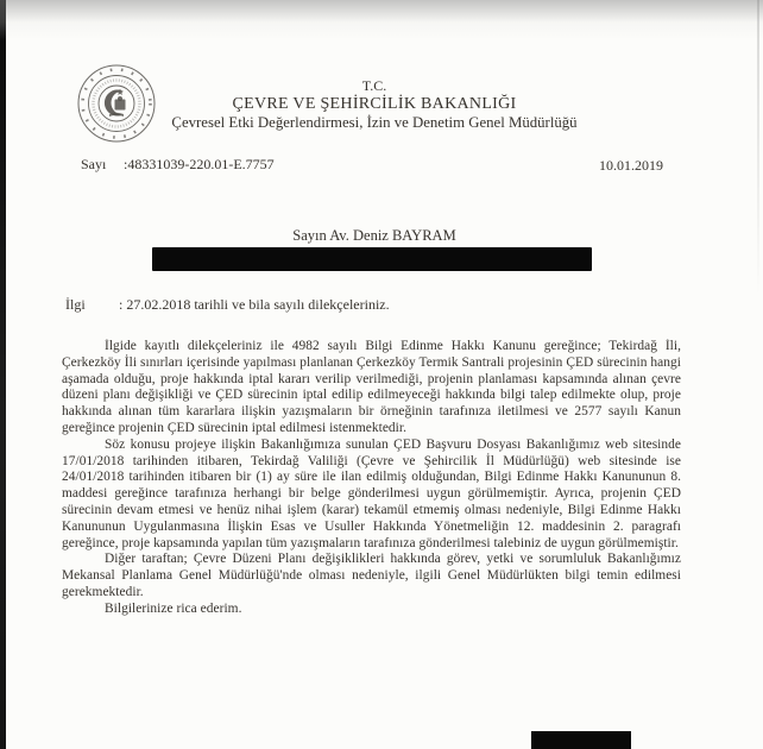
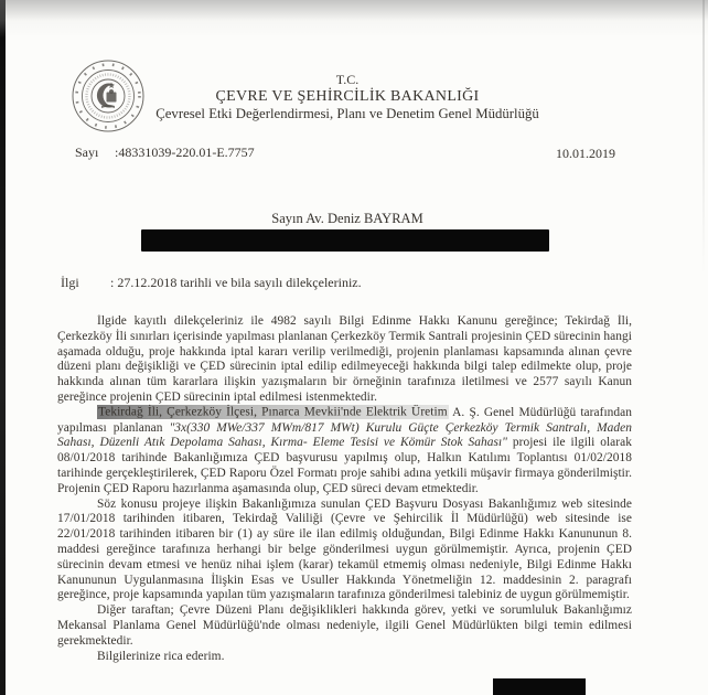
  T.C.
  ÇEVRE VE ŞEHİRCİLİK BAKANLIĞI
- Çevresel Etki Değerlendirmesi, İzin ve Denetim Genel Müdürlüğü
+ Çevresel Etki Değerlendirmesi, Planı ve Denetim Genel Müdürlüğü
  Sayı
  :48331039-220.01-E.7757
  10.01.2019
  Sayın Av. Deniz BAYRAM
  İlgi
- : 27.02.2018 tarihli ve bila sayılı dilekçeleriniz.
+ : 27.12.2018 tarihli ve bila sayılı dilekçeleriniz.
  İlgide kayıtlı dilekçeleriniz ile 4982 sayılı Bilgi Edinme Hakkı Kanunu gereğince; Tekirdağ İli, Çerkezköy İli sınırları içerisinde yapılması planlanan Çerkezköy Termik Santrali projesinin ÇED sürecinin hangi aşamada olduğu, proje hakkında iptal kararı verilip verilmediği, projenin planlaması kapsamında alınan çevre düzeni planı değişikliği ve ÇED sürecinin iptal edilip edilmeyeceği hakkında bilgi talep edilmekte olup, proje hakkında alınan tüm kararlara ilişkin yazışmaların bir örneğinin tarafınıza iletilmesi ve 2577 sayılı Kanun gereğince projenin ÇED sürecinin iptal edilmesi istenmektedir.
+ Tekirdağ İli, Çerkezköy İlçesi, Pınarca Mevkii'nde Elektrik Üretim A. Ş. Genel Müdürlüğü tarafından yapılması planlanan "3x(330 MWe/337 MWm/817 MWt) Kurulu Güçte Çerkezköy Termik Santralı, Maden Sahası, Düzenli Atık Depolama Sahası, Kırma- Eleme Tesisi ve Kömür Stok Sahası" projesi ile ilgili olarak 08/01/2018 tarihinde Bakanlığımıza ÇED başvurusu yapılmış olup, Halkın Katılımı Toplantısı 01/02/2018 tarihinde gerçekleştirilerek, ÇED Raporu Özel Formatı proje sahibi adına yetkili müşavir firmaya gönderilmiştir. Projenin ÇED Raporu hazırlanma aşamasında olup, ÇED süreci devam etmektedir.
- Söz konusu projeye ilişkin Bakanlığımıza sunulan ÇED Başvuru Dosyası Bakanlığımız web sitesinde 17/01/2018 tarihinden itibaren, Tekirdağ Valiliği (Çevre ve Şehircilik İl Müdürlüğü) web sitesinde ise 24/01/2018 tarihinden itibaren bir (1) ay süre ile ilan edilmiş olduğundan, Bilgi Edinme Hakkı Kanununun 8. maddesi gereğince tarafınıza herhangi bir belge gönderilmesi uygun görülmemiştir. Ayrıca, projenin ÇED sürecinin devam etmesi ve henüz nihai işlem (karar) tekamül etmemiş olması nedeniyle, Bilgi Edinme Hakkı Kanununun Uygulanmasına İlişkin Esas ve Usuller Hakkında Yönetmeliğin 12. maddesinin 2. paragrafı gereğince, proje kapsamında yapılan tüm yazışmaların tarafınıza gönderilmesi talebiniz de uygun görülmemiştir.
+ Söz konusu projeye ilişkin Bakanlığımıza sunulan ÇED Başvuru Dosyası Bakanlığımız web sitesinde 17/01/2018 tarihinden itibaren, Tekirdağ Valiliği (Çevre ve Şehircilik İl Müdürlüğü) web sitesinde ise 22/01/2018 tarihinden itibaren bir (1) ay süre ile ilan edilmiş olduğundan, Bilgi Edinme Hakkı Kanununun 8. maddesi gereğince tarafınıza herhangi bir belge gönderilmesi uygun görülmemiştir. Ayrıca, projenin ÇED sürecinin devam etmesi ve henüz nihai işlem (karar) tekamül etmemiş olması nedeniyle, Bilgi Edinme Hakkı Kanununun Uygulanmasına İlişkin Esas ve Usuller Hakkında Yönetmeliğin 12. maddesinin 2. paragrafı gereğince, proje kapsamında yapılan tüm yazışmaların tarafınıza gönderilmesi talebiniz de uygun görülmemiştir.
  Diğer taraftan; Çevre Düzeni Planı değişiklikleri hakkında görev, yetki ve sorumluluk Bakanlığımız Mekansal Planlama Genel Müdürlüğü'nde olması nedeniyle, ilgili Genel Müdürlükten bilgi temin edilmesi gerekmektedir.
  Bilgilerinize rica ederim.
